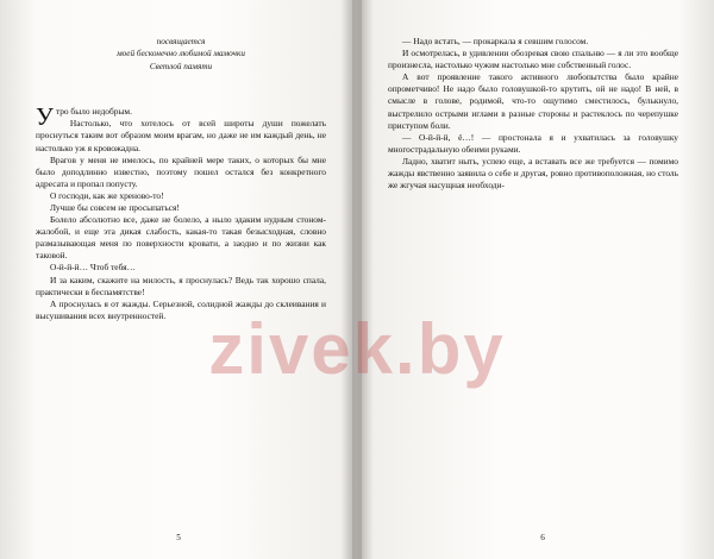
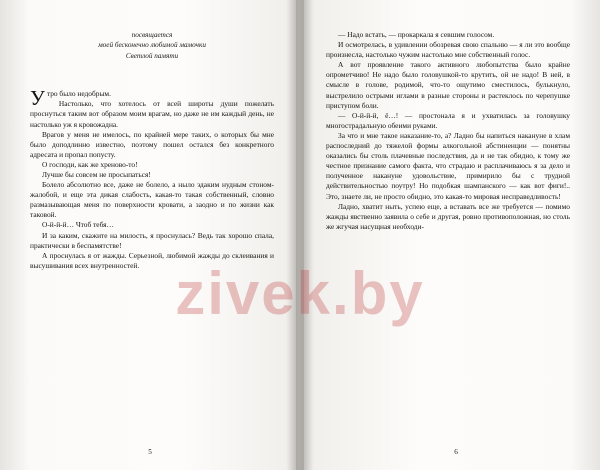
  посвящается
  моей бесконечно любимой мамочки
  Светлой памяти
  У
  тро было недобрым.
  Настолько, что хотелось от всей широты души пожелать проснуться таким вот образом моим врагам, но даже не им каждый день, не настолько уж я кровожадна.
  Врагов у меня не имелось, по крайней мере таких, о которых бы мне было доподлинно известно, поэтому пошел остался без конкретного адресата и пропал попусту.
  О господи, как же хреново-то!
  Лучше бы совсем не просыпаться!
- Болело абсолютно все, даже не болело, а ныло эдаким нудным стоном-жалобой, и еще эта дикая слабость, какая-то такая безысходная, словно размазывающая меня по поверхности кровати, а заодно и по жизни как таковой.
+ Болело абсолютно все, даже не болело, а ныло эдаким нудным стоном-жалобой, и еще эта дикая слабость, какая-то такая собственный, словно размазывающая меня по поверхности кровати, а заодно и по жизни как таковой.
  О-й-й-й… Чтоб тебя…
  И за каким, скажите на милость, я проснулась? Ведь так хорошо спала, практически в беспамятстве!
- А проснулась я от жажды. Серьезной, солидной жажды до склеивания и высушивания всех внутренностей.
+ А проснулась я от жажды. Серьезной, любимой жажды до склеивания и высушивания всех внутренностей.
  5
  — Надо встать, — прокаркала я севшим голосом.
  И осмотрелась, в удивлении обозревая свою спальню — я ли это вообще произнесла, настолько чужим настолько мне собственный голос.
  А вот проявление такого активного любопытства было крайне опрометчиво! Не надо было головушкой-то крутить, ой не надо! В ней, в смысле в голове, родимой, что-то ощутимо сместилось, булькнуло, выстрелило острыми иглами в разные стороны и растеклось по черепушке приступом боли.
  — О-й-й-й, ё…! — простонала я и ухватилась за головушку многострадальную обеими руками.
+ За что и мне такое наказание-то, а? Ладно бы напиться накануне в хлам распоследний до тяжелой формы алкогольной абстиненции — понятны оказались бы столь плачевные последствия, да и не так обидно, к тому же честное признание самого факта, что страдаю и расплачиваюсь я за дело и полученное накануне удовольствие, примирило бы с трудной действительностью поутру! Но подобкая шампанского — как вот фиги!.. Это, знаете ли, не просто обидно, это какая-то мировая несправедливость!
  Ладно, хватит ныть, успею еще, а вставать все же требуется — помимо жажды явственно заявила о себе и другая, ровно противоположная, но столь же жгучая насущная необходи-
  6
  zivek.by
